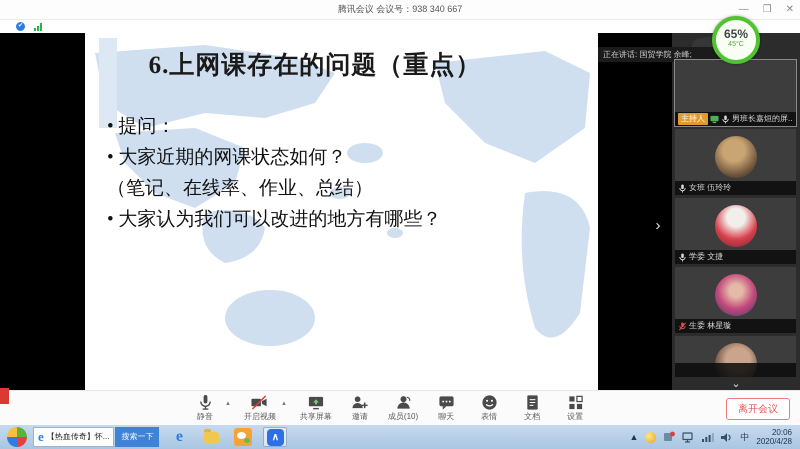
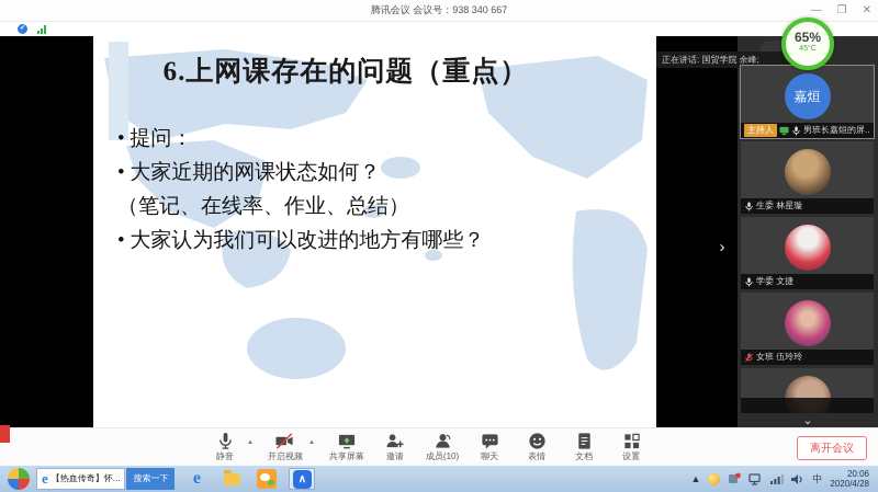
  腾讯会议 会议号：938 340 667
  —
  ❐
  ✕
  6.上网课存在的问题（重点）
  • 提问：
  • 大家近期的网课状态如何？
  （笔记、在线率、作业、总结）
  • 大家认为我们可以改进的地方有哪些？
  正在讲话: 国贸学院 余峰;
  ›
+ 嘉烜
  主持人
  男班长嘉烜的屏..
- 女班 伍玲玲
+ 生委 林星璇
  学委 文捷
- 生委 林星璇
+ 女班 伍玲玲
  ⌄
  65%
  静音
  开启视频
  共享屏幕
  邀请
  成员(10)
  聊天
  表情
  文档
  设置
  离开会议
  e
  【热血传奇】怀...
  搜索一下
  e
  ∧
  ▲
  中
  20:06
  2020/4/28
